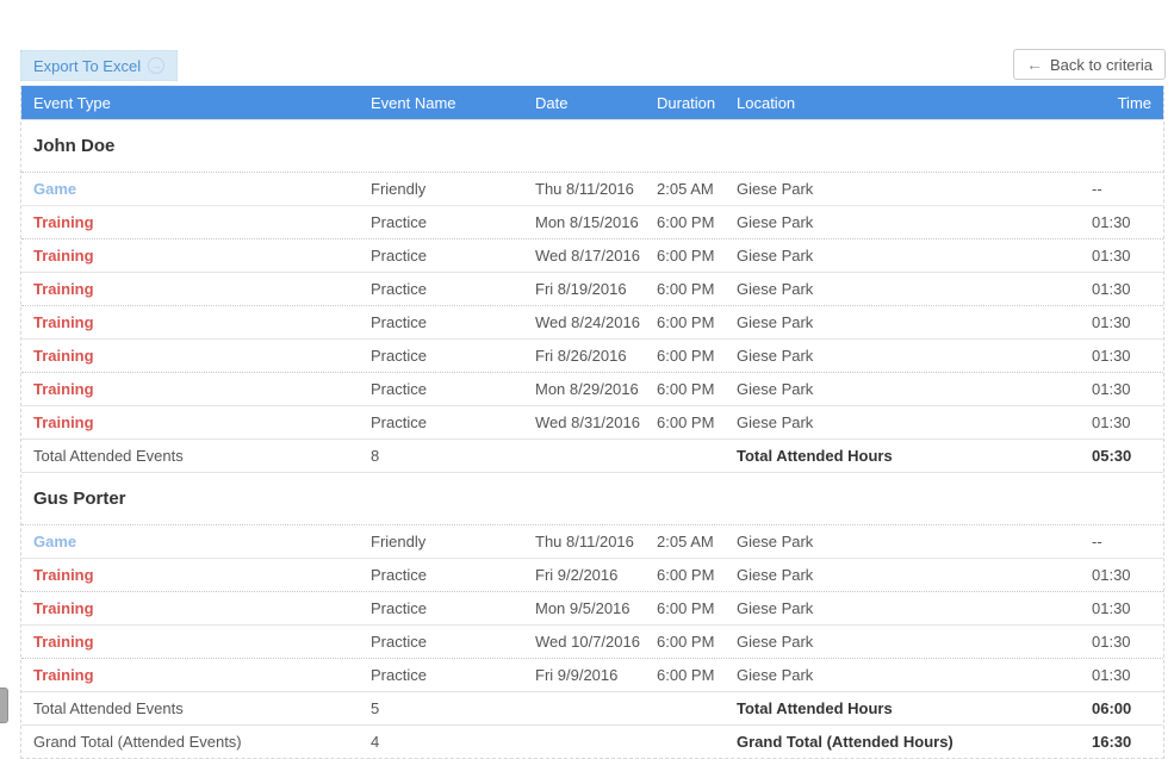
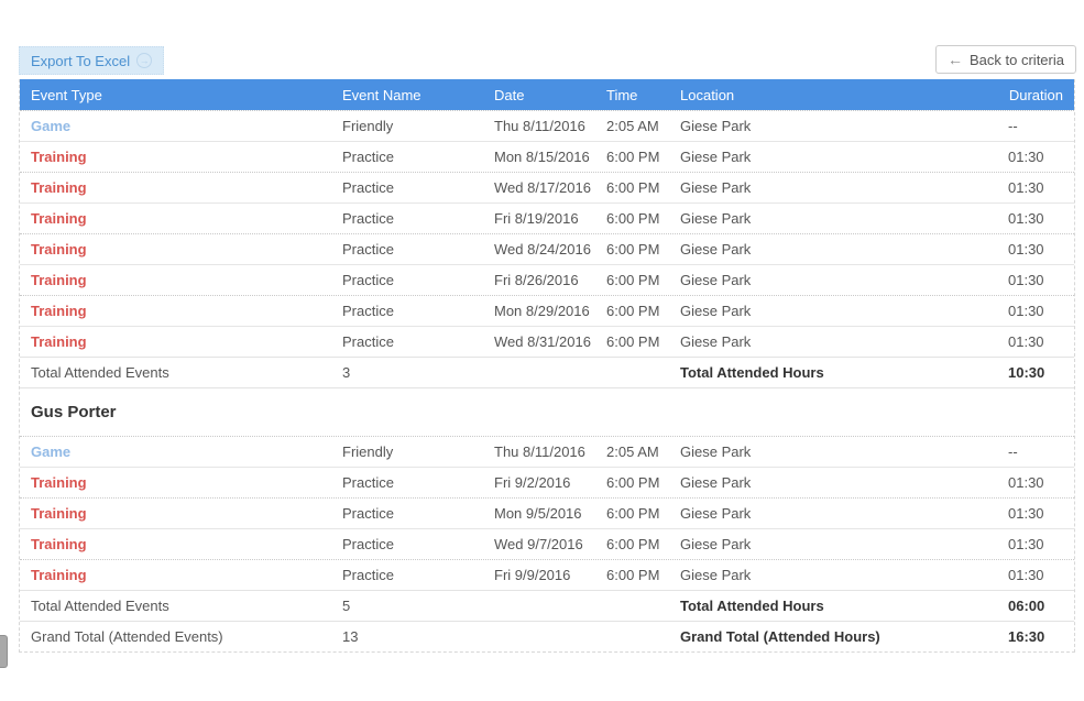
  Export To Excel
  →
  ←
  Back to criteria
  Event Type
  Event Name
  Date
- Duration
+ Time
  Location
- Time
+ Duration
- John Doe
  Game
  Friendly
  Thu 8/11/2016
  2:05 AM
  Giese Park
  --
  Training
  Practice
  Mon 8/15/2016
  6:00 PM
  Giese Park
  01:30
  Training
  Practice
  Wed 8/17/2016
  6:00 PM
  Giese Park
  01:30
  Training
  Practice
  Fri 8/19/2016
  6:00 PM
  Giese Park
  01:30
  Training
  Practice
  Wed 8/24/2016
  6:00 PM
  Giese Park
  01:30
  Training
  Practice
  Fri 8/26/2016
  6:00 PM
  Giese Park
  01:30
  Training
  Practice
  Mon 8/29/2016
  6:00 PM
  Giese Park
  01:30
  Training
  Practice
  Wed 8/31/2016
  6:00 PM
  Giese Park
  01:30
  Total Attended Events
- 8
+ 3
  Total Attended Hours
- 05:30
+ 10:30
  Gus Porter
  Game
  Friendly
  Thu 8/11/2016
  2:05 AM
  Giese Park
  --
  Training
  Practice
  Fri 9/2/2016
  6:00 PM
  Giese Park
  01:30
  Training
  Practice
  Mon 9/5/2016
  6:00 PM
  Giese Park
  01:30
  Training
  Practice
- Wed 10/7/2016
+ Wed 9/7/2016
  6:00 PM
  Giese Park
  01:30
  Training
  Practice
  Fri 9/9/2016
  6:00 PM
  Giese Park
  01:30
  Total Attended Events
  5
  Total Attended Hours
  06:00
  Grand Total (Attended Events)
- 4
+ 13
  Grand Total (Attended Hours)
  16:30
